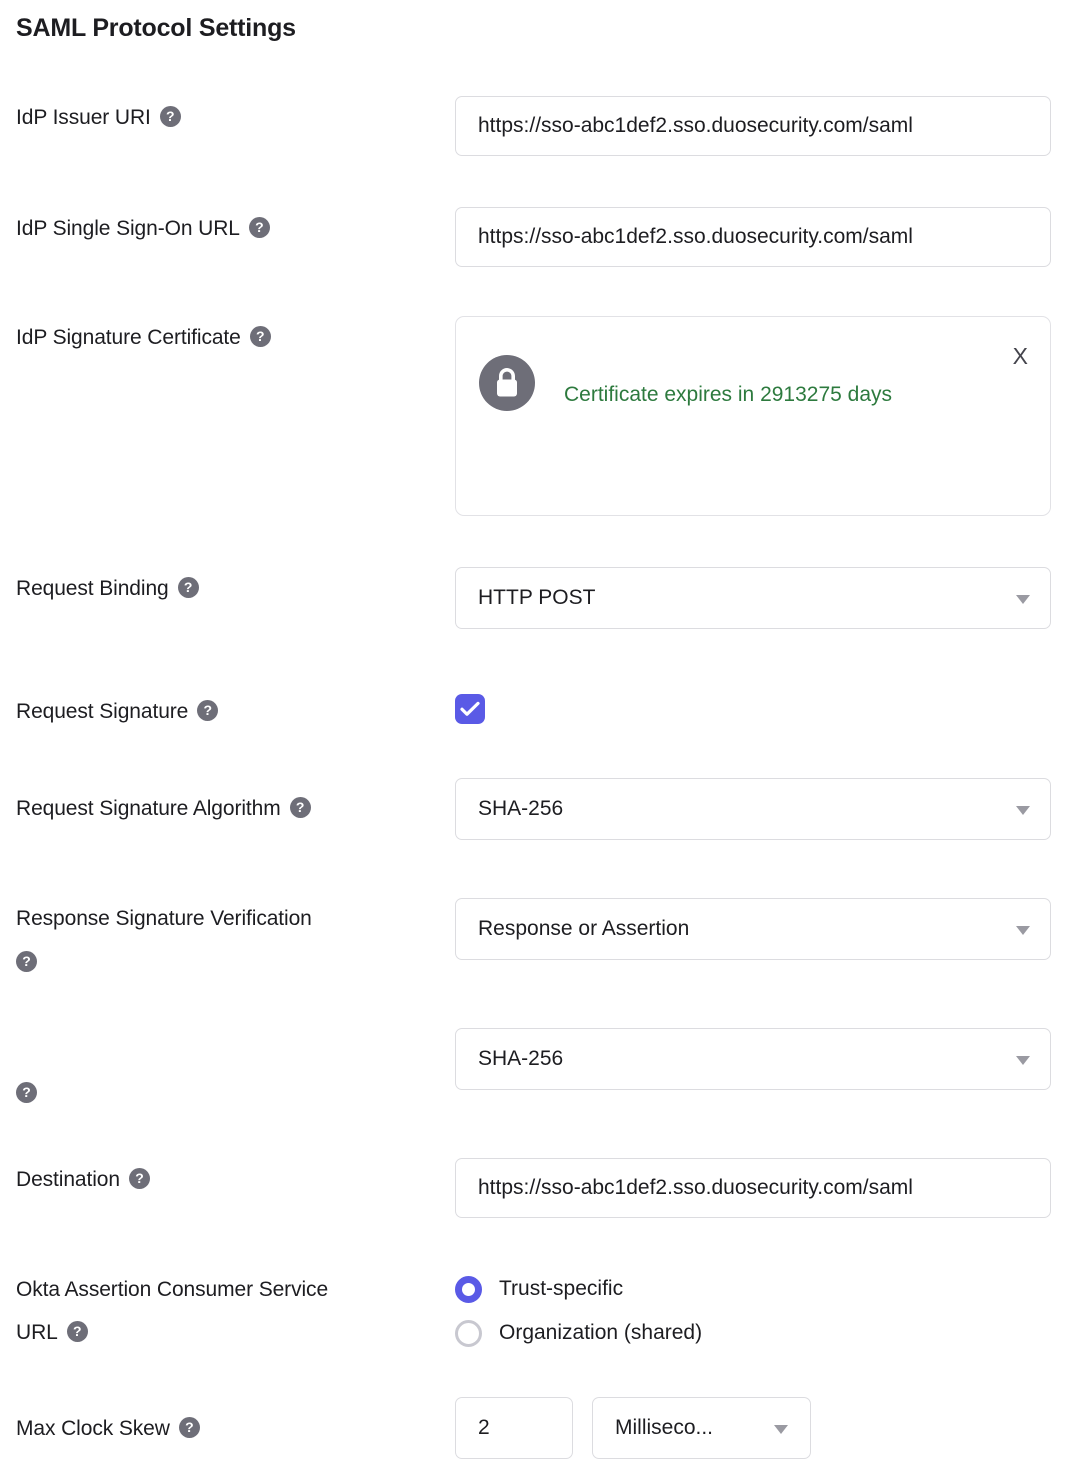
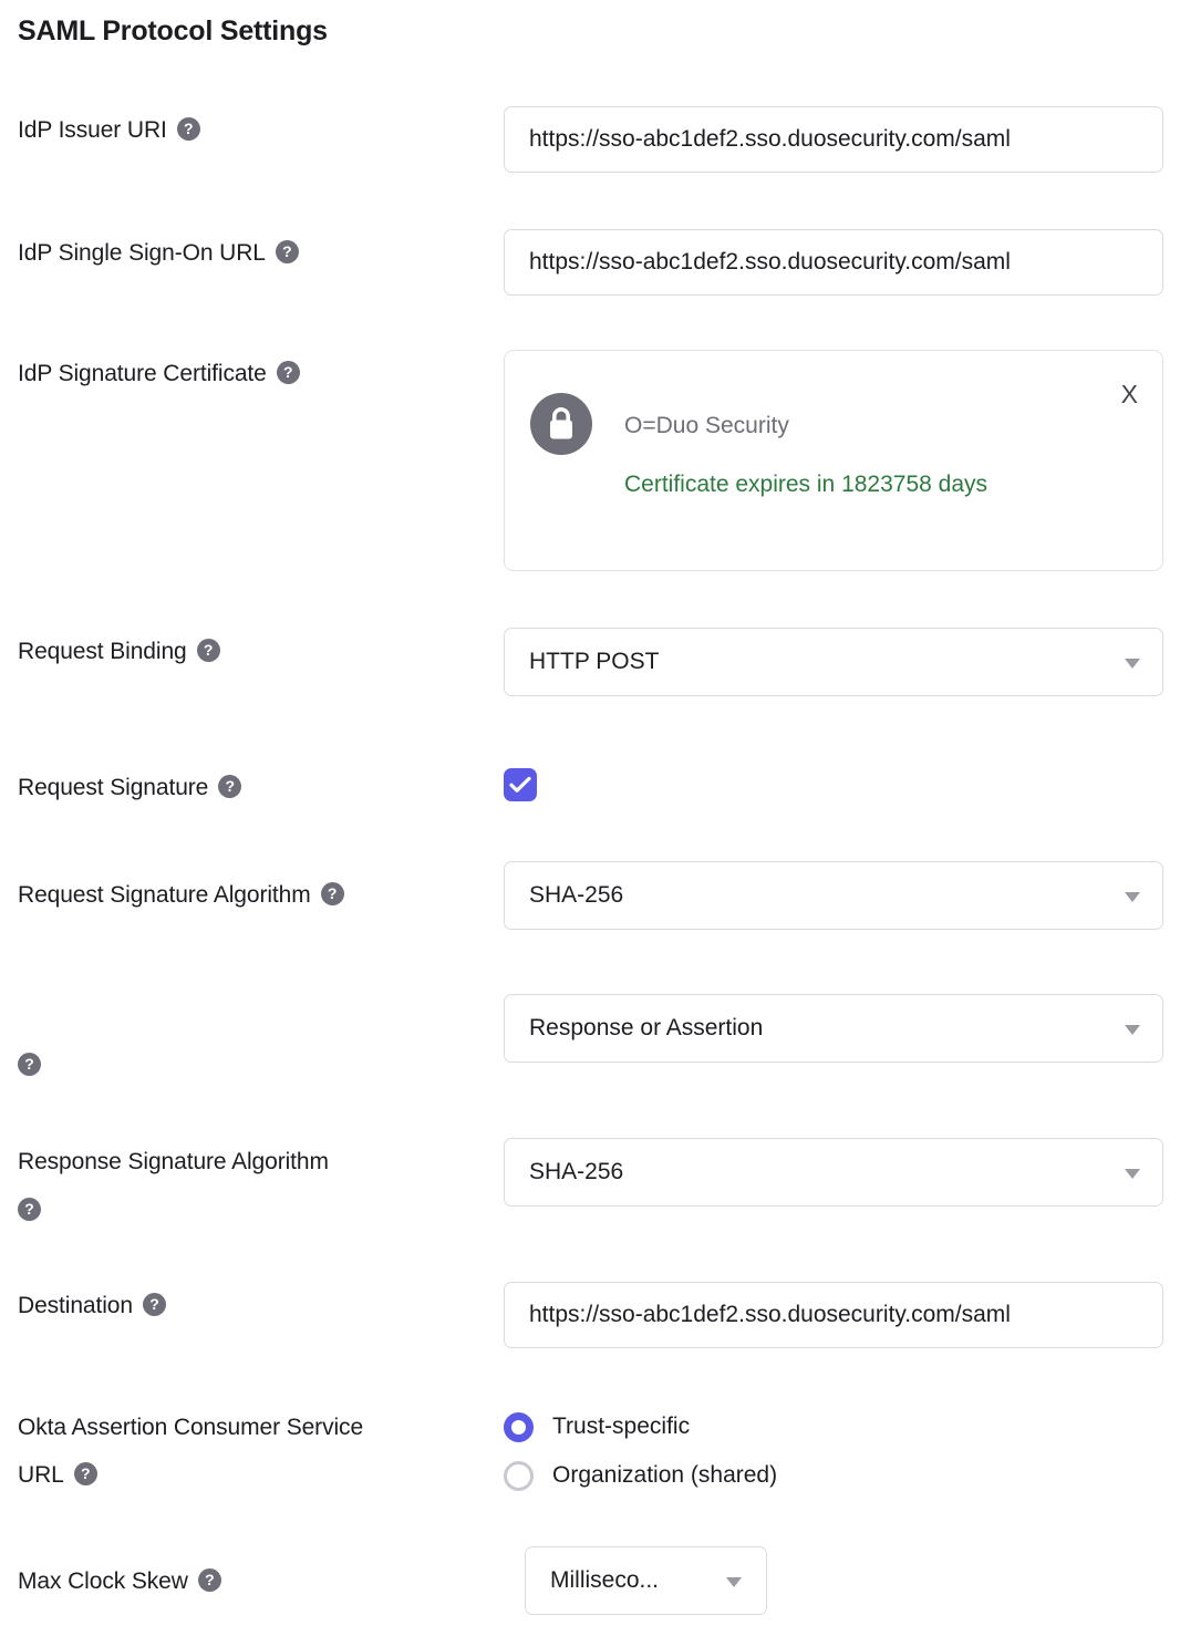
  SAML Protocol Settings
  IdP Issuer URI ?
  https://sso-abc1def2.sso.duosecurity.com/saml
  IdP Single Sign-On URL ?
  https://sso-abc1def2.sso.duosecurity.com/saml
  IdP Signature Certificate ?
+ O=Duo Security
- Certificate expires in 2913275 days
+ Certificate expires in 1823758 days
  X
  Request Binding ?
  HTTP POST
  Request Signature ?
  Request Signature Algorithm ?
  SHA-256
- Response Signature Verification
  ?
  Response or Assertion
+ Response Signature Algorithm
  ?
  SHA-256
  Destination ?
  https://sso-abc1def2.sso.duosecurity.com/saml
  Okta Assertion Consumer Service
  URL ?
  Trust-specific
  Organization (shared)
  Max Clock Skew ?
- 2
  Milliseco...
